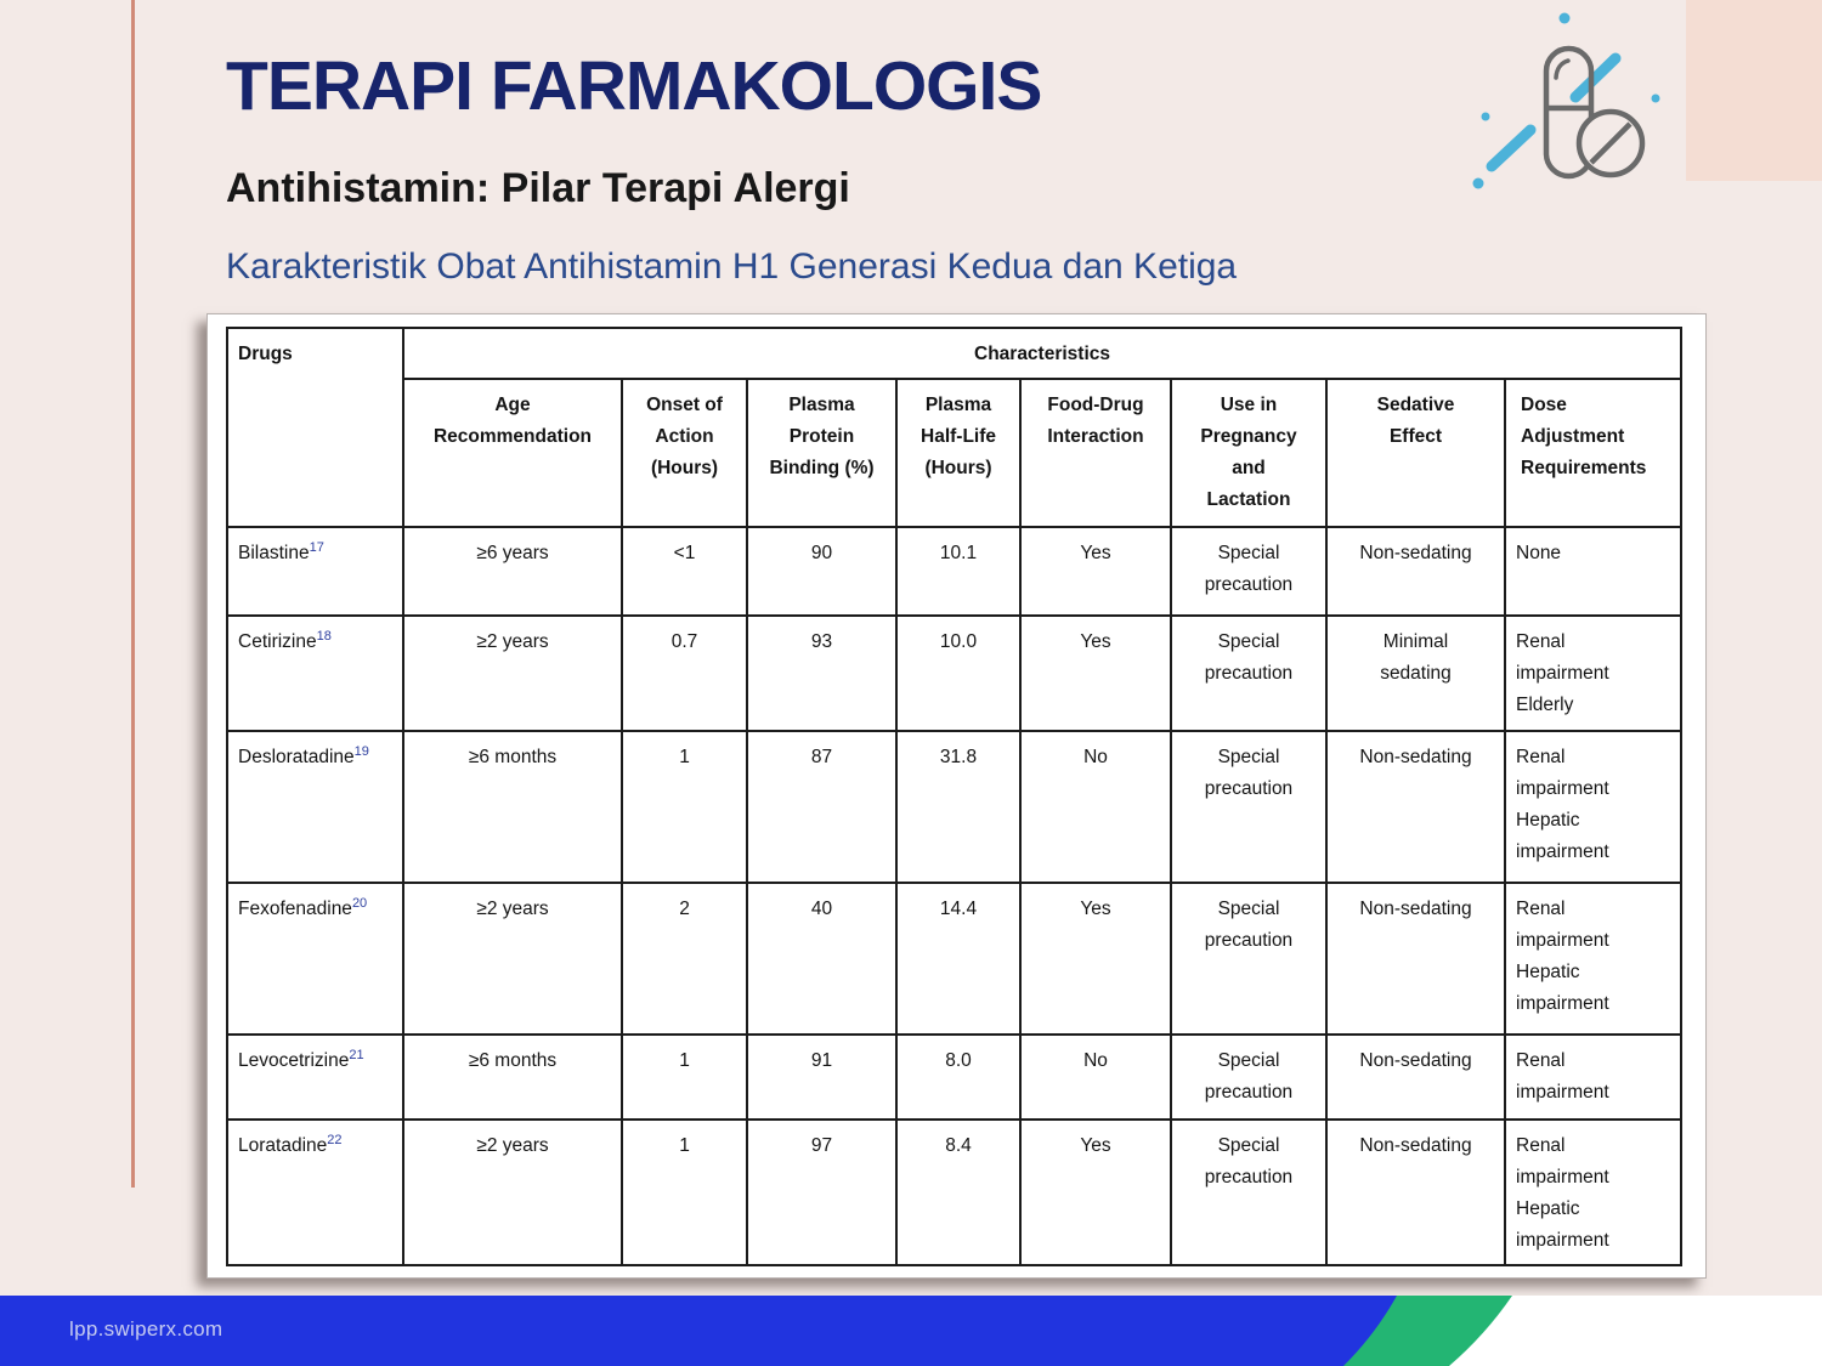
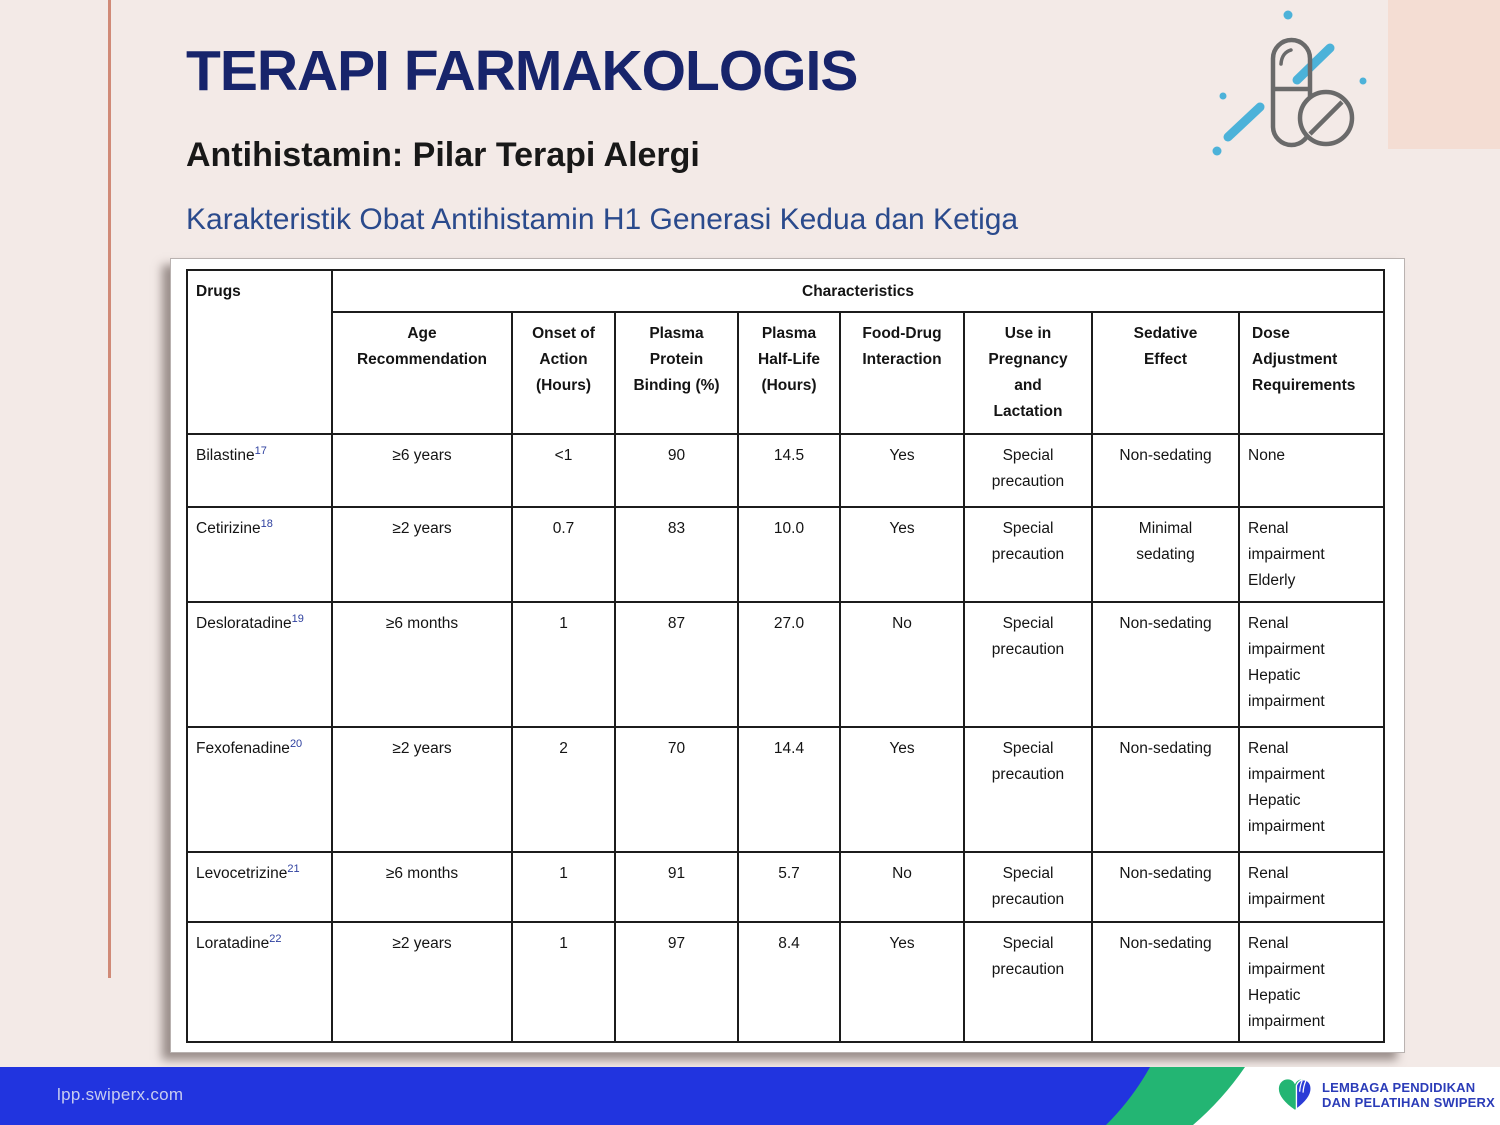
  TERAPI FARMAKOLOGIS
  Antihistamin: Pilar Terapi Alergi
  Karakteristik Obat Antihistamin H1 Generasi Kedua dan Ketiga
  Drugs	Characteristics
  Age Recommendation	Onset of Action (Hours)	Plasma Protein Binding (%)	Plasma Half-Life (Hours)	Food-Drug Interaction	Use in Pregnancy and Lactation	Sedative Effect	Dose Adjustment Requirements
- Bilastine17	≥6 years	<1	90	10.1	Yes	Special precaution	Non-sedating	None
+ Bilastine17	≥6 years	<1	90	14.5	Yes	Special precaution	Non-sedating	None
- Cetirizine18	≥2 years	0.7	93	10.0	Yes	Special precaution	Minimal sedating	Renal impairment Elderly
+ Cetirizine18	≥2 years	0.7	83	10.0	Yes	Special precaution	Minimal sedating	Renal impairment Elderly
- Desloratadine19	≥6 months	1	87	31.8	No	Special precaution	Non-sedating	Renal impairment Hepatic impairment
+ Desloratadine19	≥6 months	1	87	27.0	No	Special precaution	Non-sedating	Renal impairment Hepatic impairment
- Fexofenadine20	≥2 years	2	40	14.4	Yes	Special precaution	Non-sedating	Renal impairment Hepatic impairment
+ Fexofenadine20	≥2 years	2	70	14.4	Yes	Special precaution	Non-sedating	Renal impairment Hepatic impairment
- Levocetrizine21	≥6 months	1	91	8.0	No	Special precaution	Non-sedating	Renal impairment
+ Levocetrizine21	≥6 months	1	91	5.7	No	Special precaution	Non-sedating	Renal impairment
  Loratadine22	≥2 years	1	97	8.4	Yes	Special precaution	Non-sedating	Renal impairment Hepatic impairment
  lpp.swiperx.com
+ LEMBAGA PENDIDIKAN
+ DAN PELATIHAN SWIPERX
